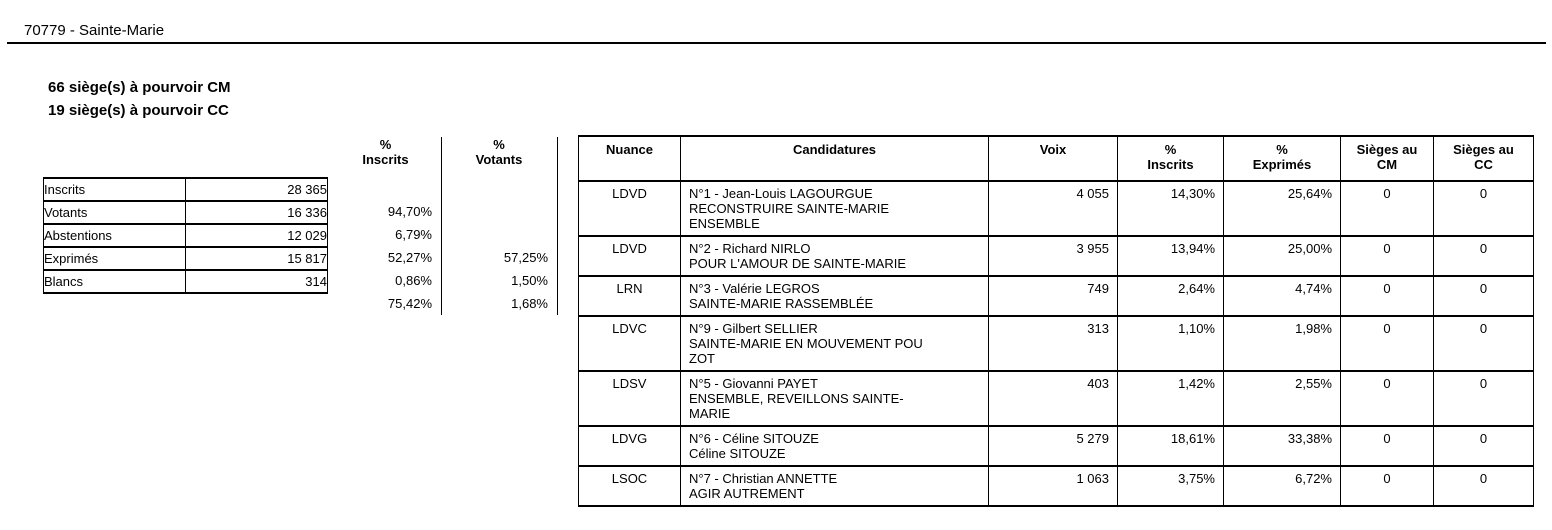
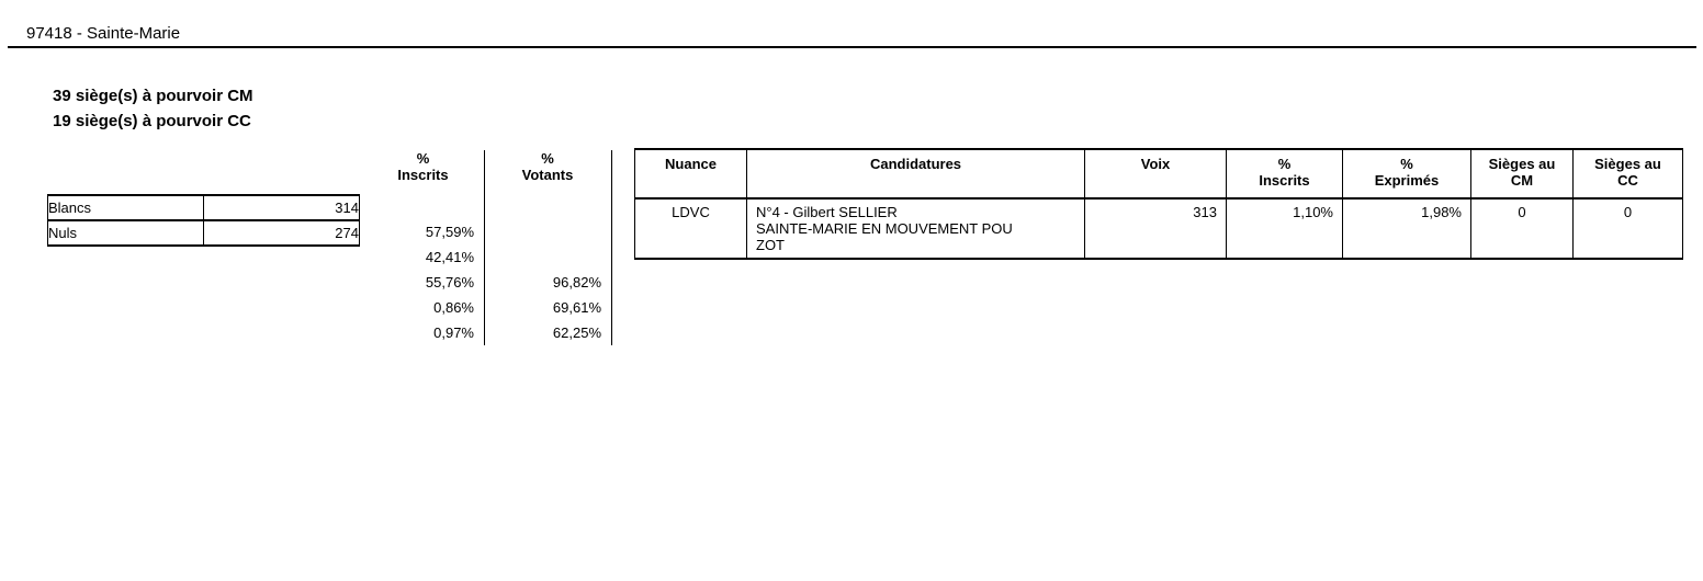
- 70779 - Sainte-Marie
+ 97418 - Sainte-Marie
- 66 siège(s) à pourvoir CM
+ 39 siège(s) à pourvoir CM
  19 siège(s) à pourvoir CC
  %
  Inscrits
  %
  Votants
- Inscrits	28 365
- Votants	16 336
- Abstentions	12 029
- Exprimés	15 817
  Blancs	314
+ Nuls	274
- 94,70%
+ 57,59%
- 6,79%
+ 42,41%
- 52,27%
+ 55,76%
  0,86%
- 75,42%
+ 0,97%
- 57,25%
+ 96,82%
- 1,50%
+ 69,61%
- 1,68%
+ 62,25%
  Nuance	Candidatures	Voix	% Inscrits	% Exprimés	Sièges au CM	Sièges au CC
- LDVD	N°1 - Jean-Louis LAGOURGUE RECONSTRUIRE SAINTE-MARIE ENSEMBLE	4 055	14,30%	25,64%	0	0
- LDVD	N°2 - Richard NIRLO POUR L'AMOUR DE SAINTE-MARIE	3 955	13,94%	25,00%	0	0
- LRN	N°3 - Valérie LEGROS SAINTE-MARIE RASSEMBLÉE	749	2,64%	4,74%	0	0
- LDVC	N°9 - Gilbert SELLIER SAINTE-MARIE EN MOUVEMENT POU ZOT	313	1,10%	1,98%	0	0
+ LDVC	N°4 - Gilbert SELLIER SAINTE-MARIE EN MOUVEMENT POU ZOT	313	1,10%	1,98%	0	0
- LDSV	N°5 - Giovanni PAYET ENSEMBLE, REVEILLONS SAINTE- MARIE	403	1,42%	2,55%	0	0
- LDVG	N°6 - Céline SITOUZE Céline SITOUZE	5 279	18,61%	33,38%	0	0
- LSOC	N°7 - Christian ANNETTE AGIR AUTREMENT	1 063	3,75%	6,72%	0	0
